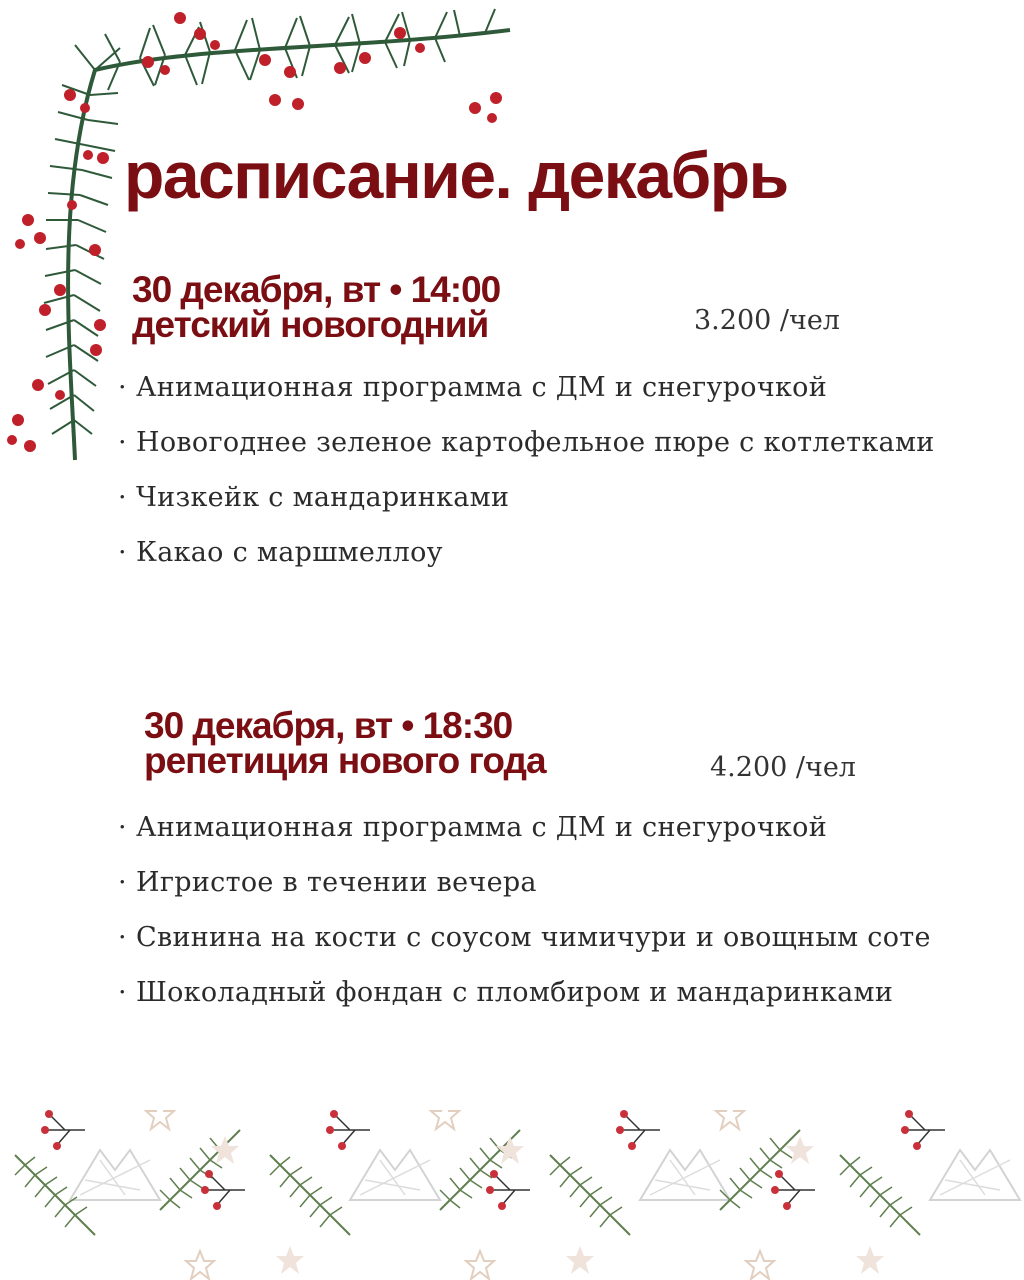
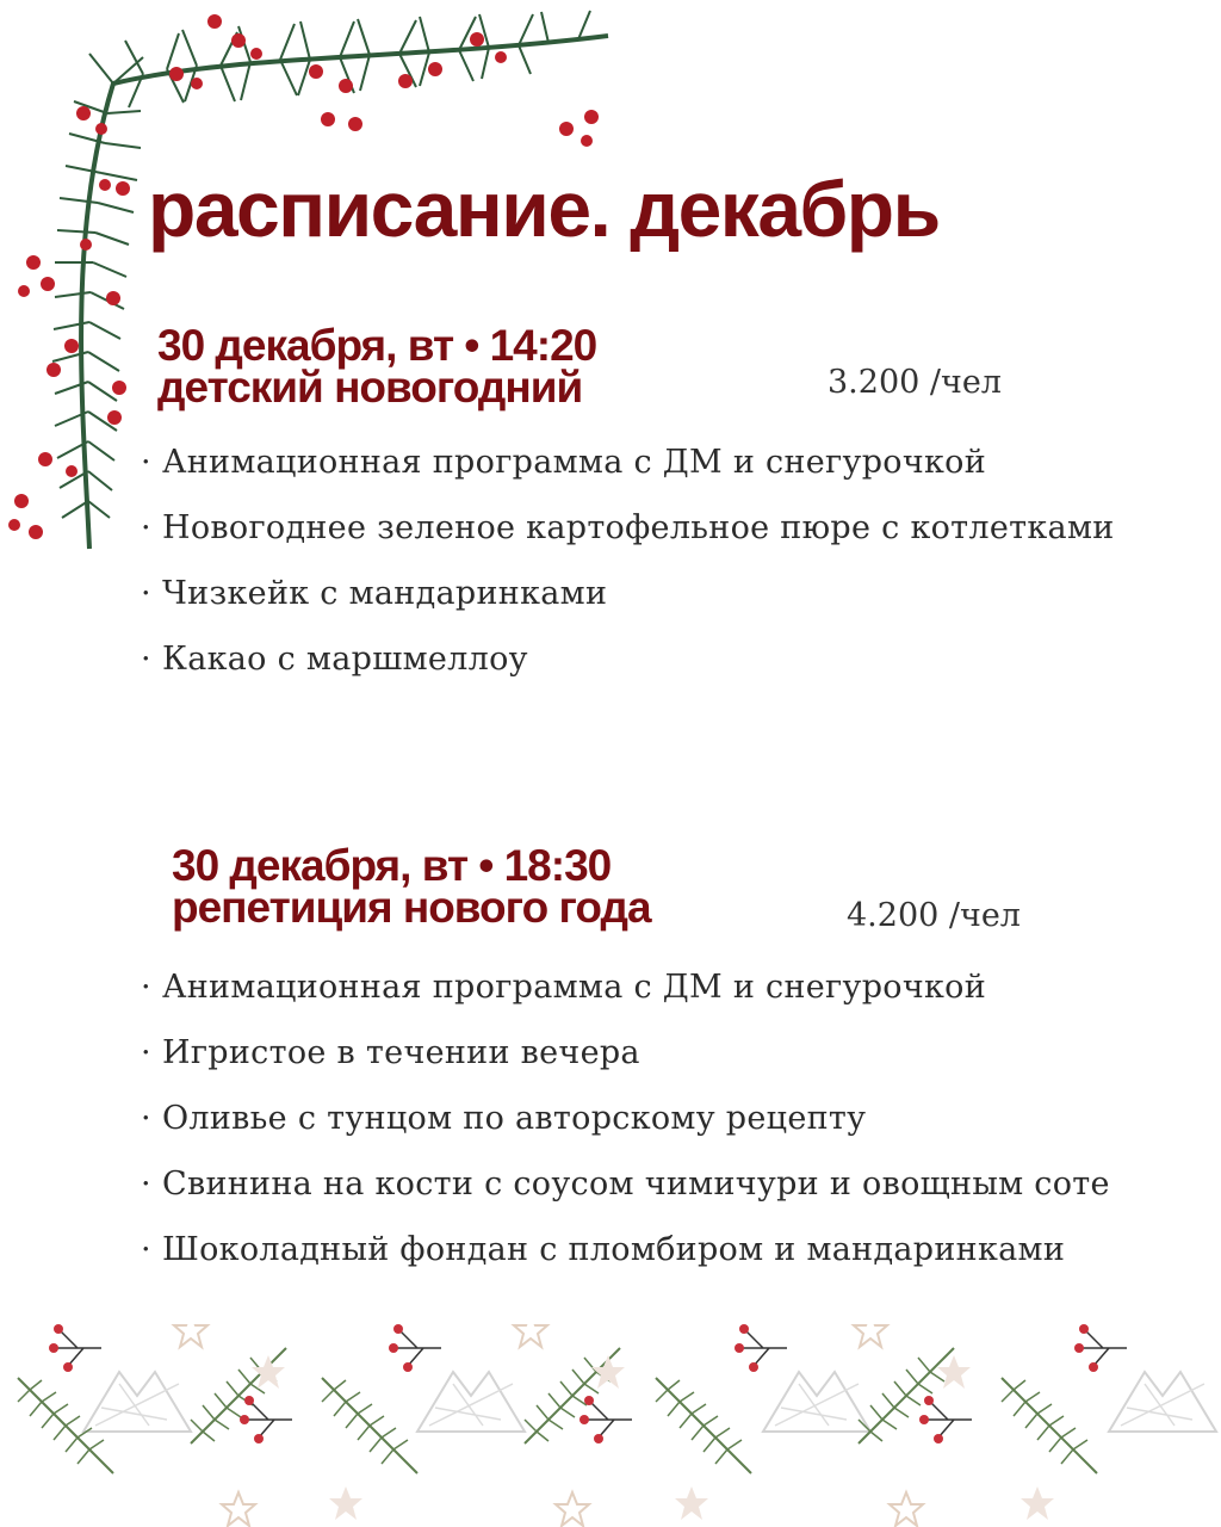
  расписание. декабрь
- 30 декабря, вт • 14:00
+ 30 декабря, вт • 14:20
  детский новогодний
  3.200 /чел
  · Анимационная программа с ДМ и снегурочкой
  · Новогоднее зеленое картофельное пюре с котлетками
  · Чизкейк с мандаринками
  · Какао с маршмеллоу
  30 декабря, вт • 18:30
  репетиция нового года
  4.200 /чел
  · Анимационная программа с ДМ и снегурочкой
  · Игристое в течении вечера
+ · Оливье с тунцом по авторскому рецепту
  · Свинина на кости с соусом чимичури и овощным соте
  · Шоколадный фондан с пломбиром и мандаринками
